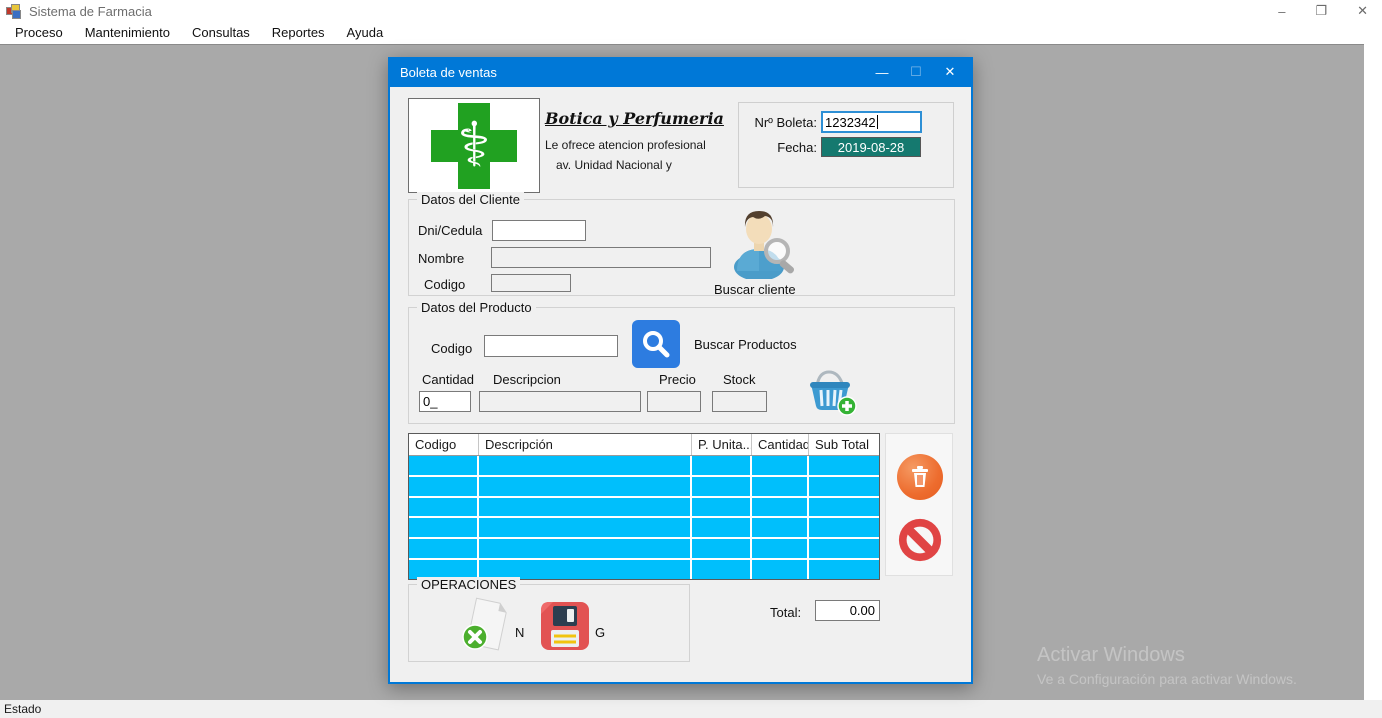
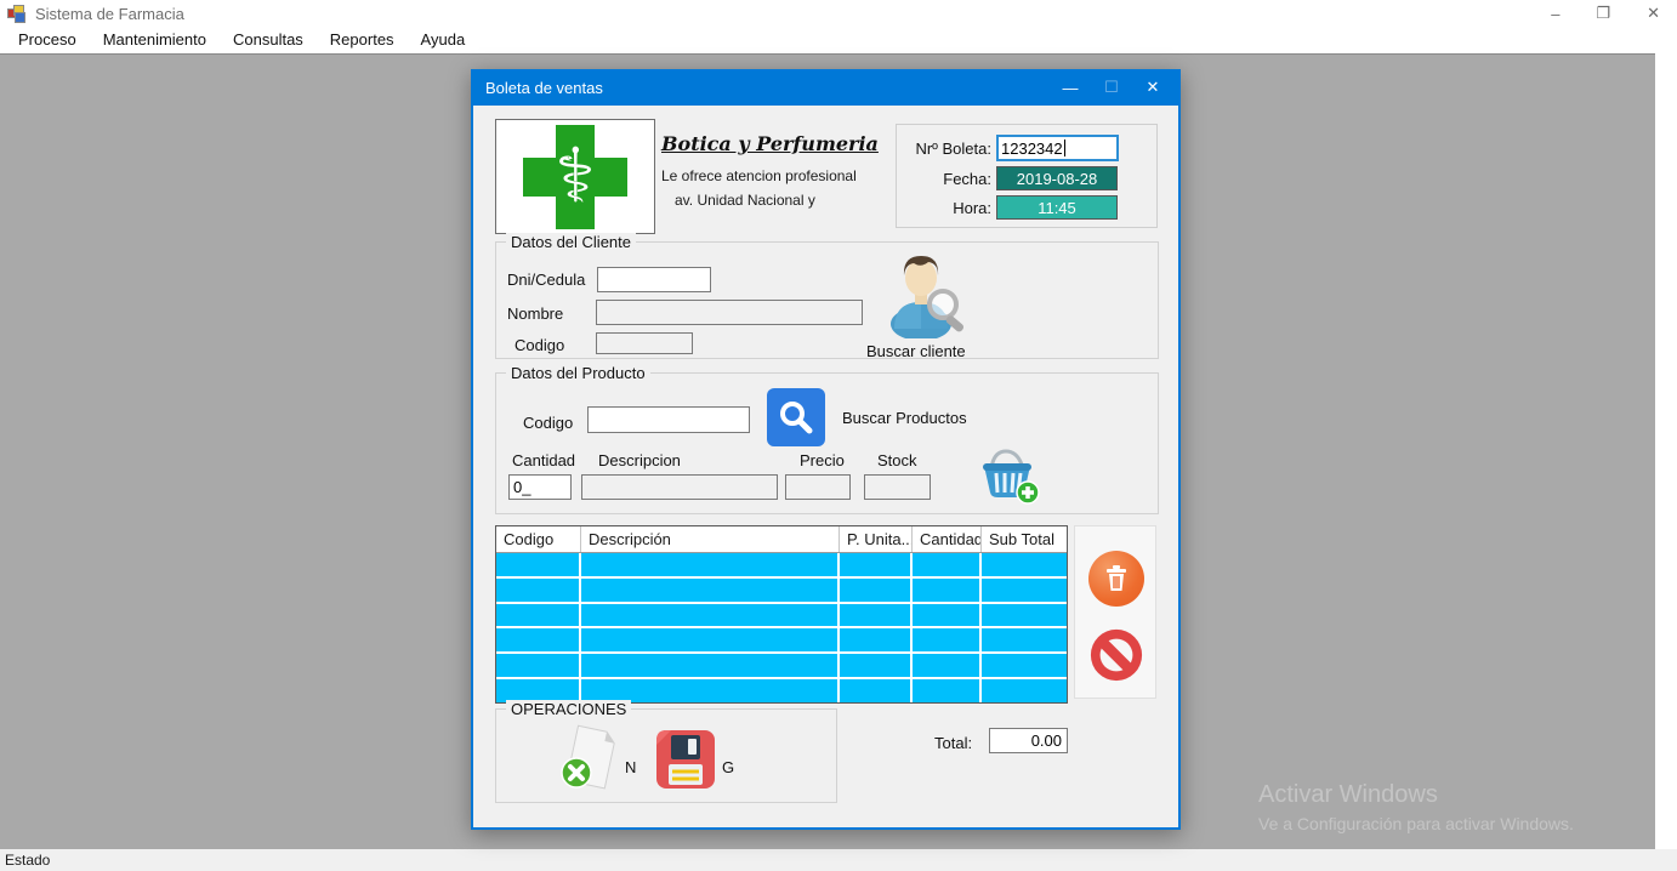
  Sistema de Farmacia
  –
  ❐
  ✕
  Proceso
  Mantenimiento
  Consultas
  Reportes
  Ayuda
  Activar Windows
  Ve a Configuración para activar Windows.
  Estado
  Boleta de ventas
  —
  ☐
  ✕
  ⚕
  Botica y Perfumeria
  Le ofrece atencion profesional
  av. Unidad Nacional y
  Nrº Boleta:
  1232342
  Fecha:
  2019-08-28
+ Hora:
+ 11:45
  Datos del Cliente
  Dni/Cedula
  Nombre
  Codigo
  Buscar cliente
  Datos del Producto
  Codigo
  Buscar Productos
  Cantidad
  Descripcion
  Precio
  Stock
  0_
  Codigo
  Descripción
  P. Unita...
  Cantidad
  Sub Total
  OPERACIONES
  N
  G
  Total:
  0.00
